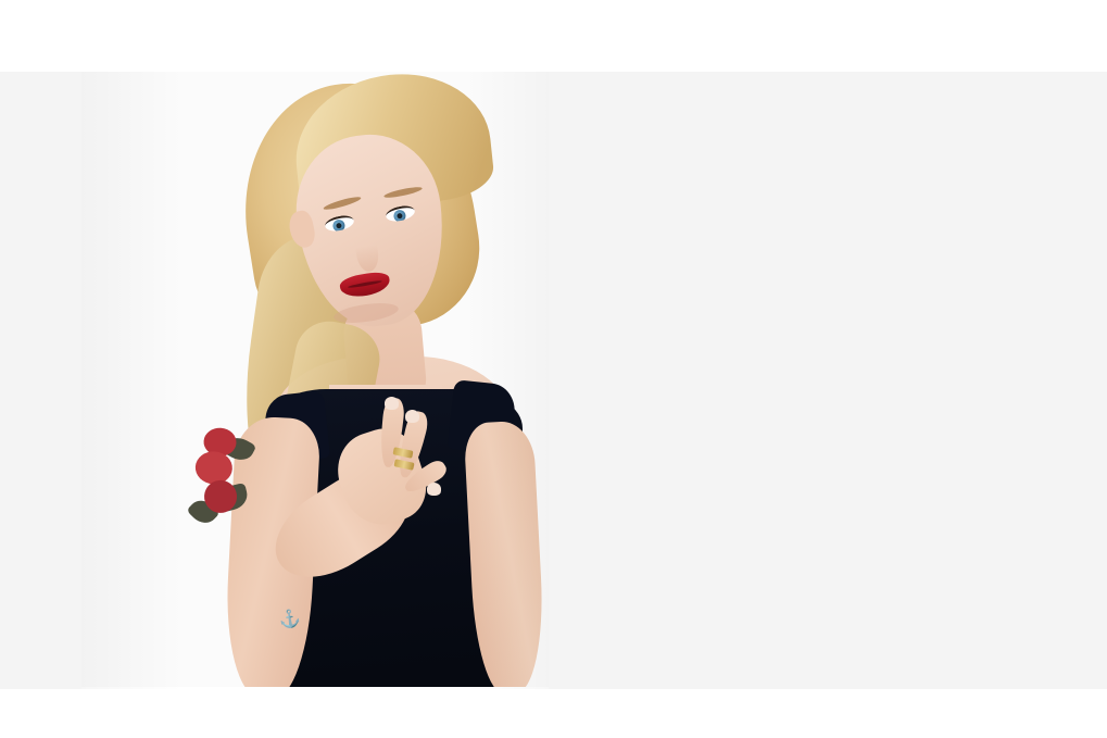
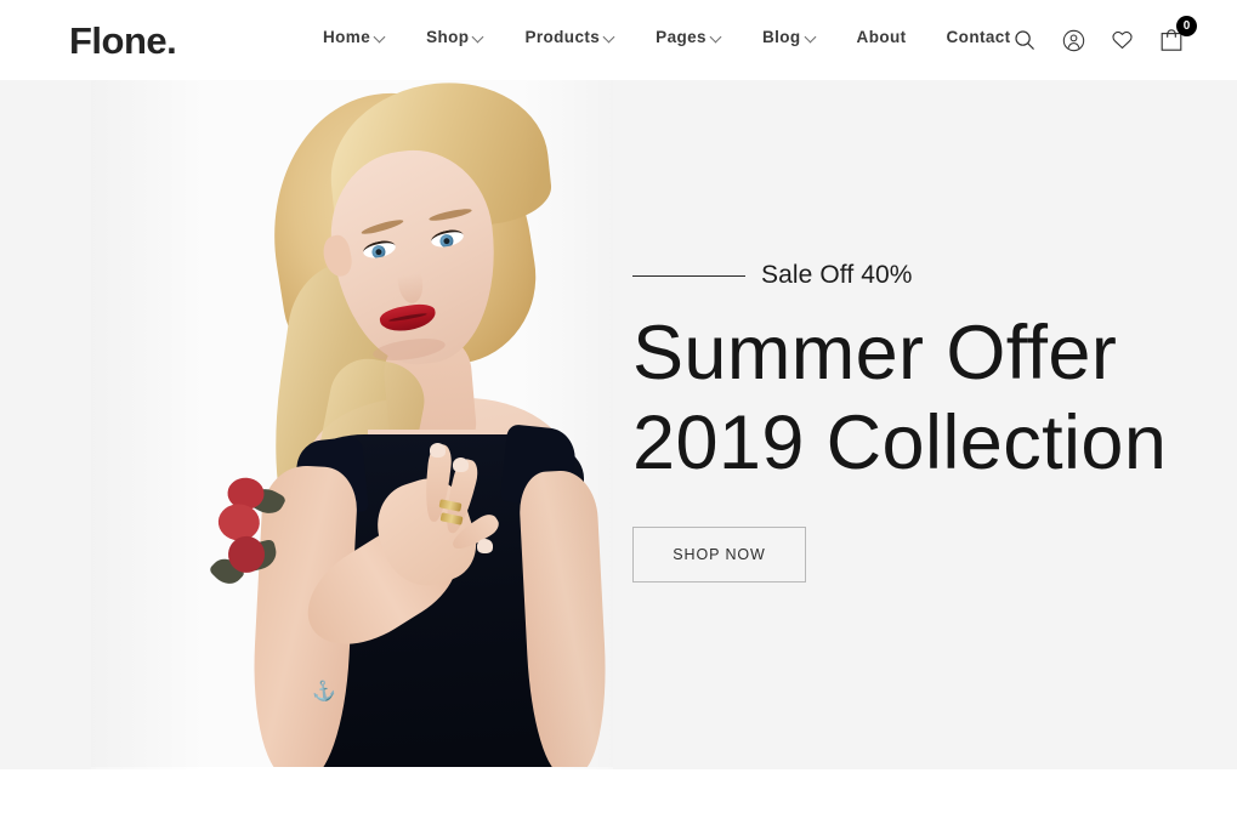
+ Flone.
+ Home
+ Shop
+ Products
+ Pages
+ Blog
+ About
+ Contact
+ 0
+ Sale Off 40%
+ Summer Offer
+ 2019 Collection
+ SHOP NOW
